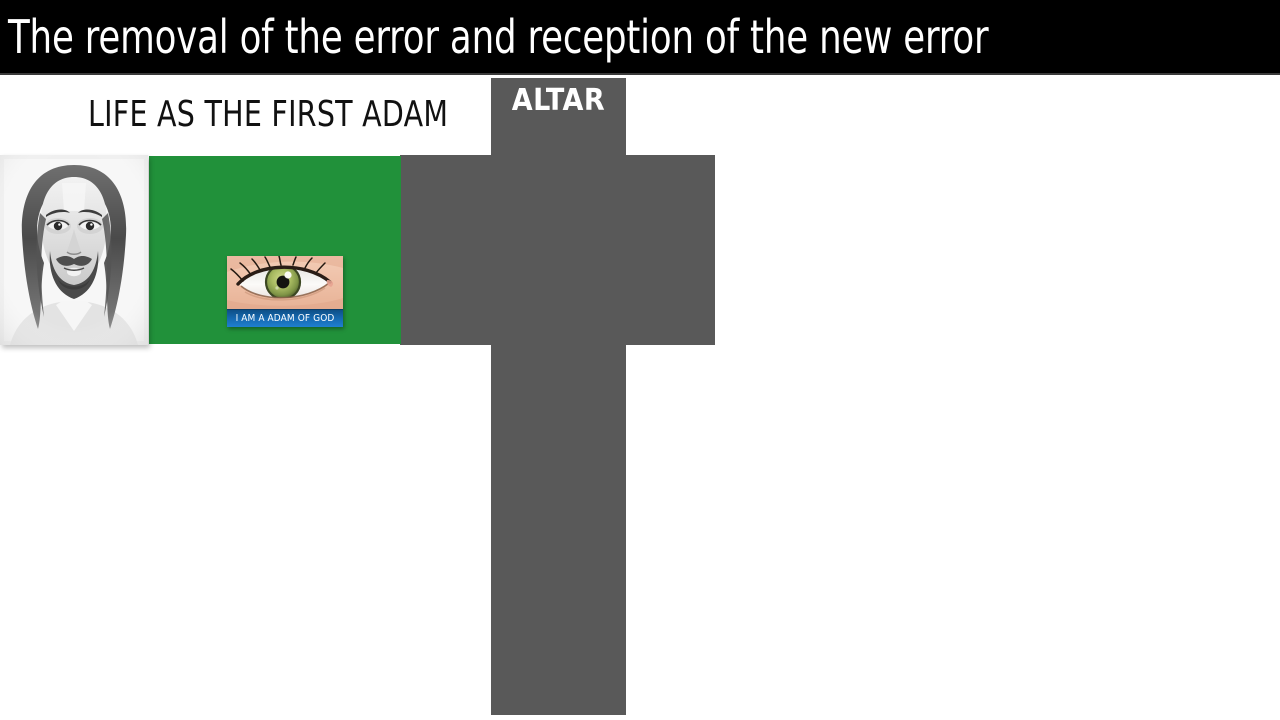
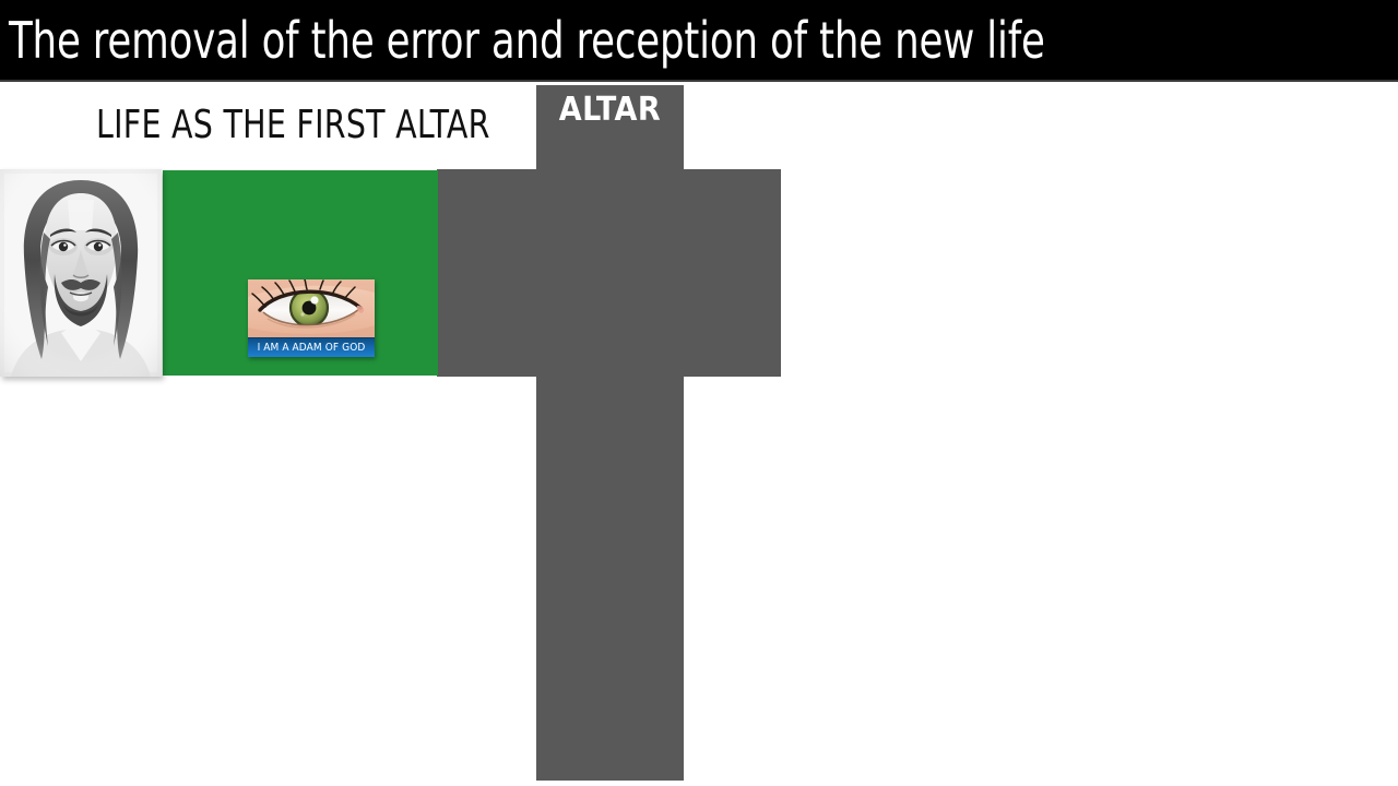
- The removal of the error and reception of the new error
+ The removal of the error and reception of the new life
- LIFE AS THE FIRST ADAM
+ LIFE AS THE FIRST ALTAR
  ALTAR
  I AM A ADAM OF GOD
